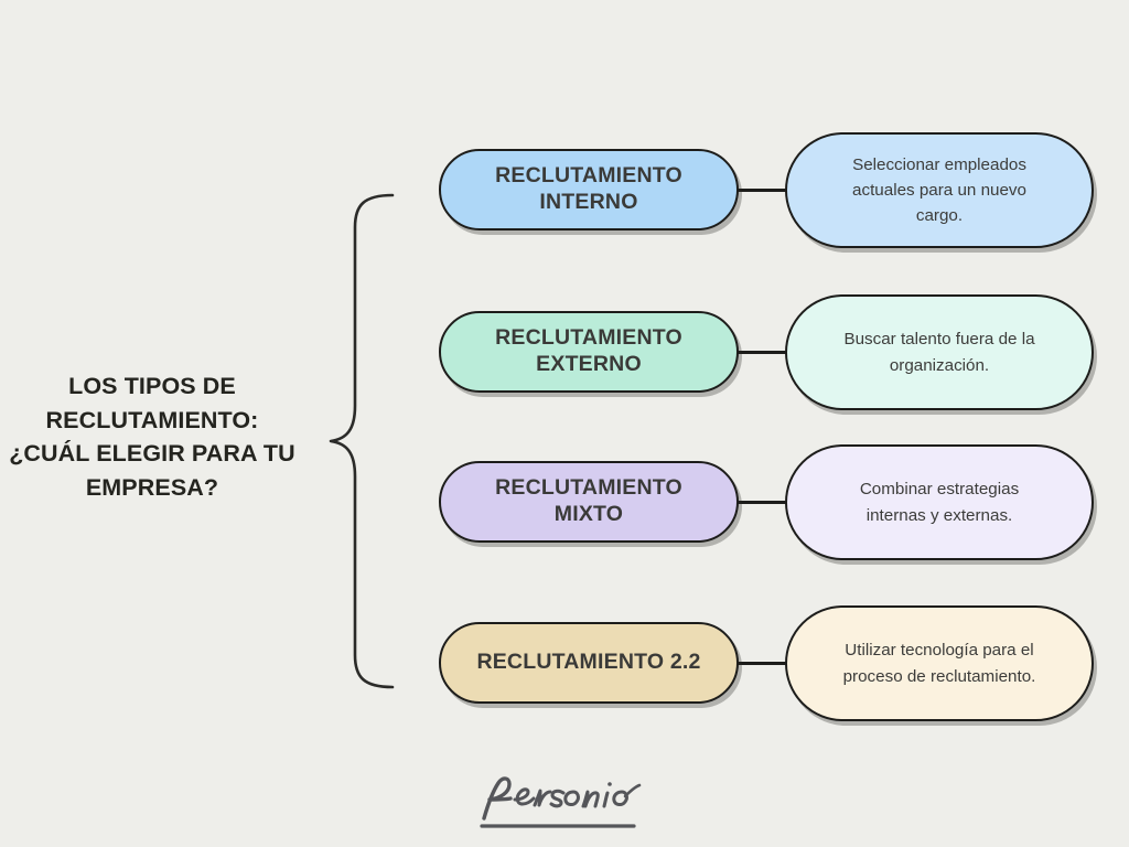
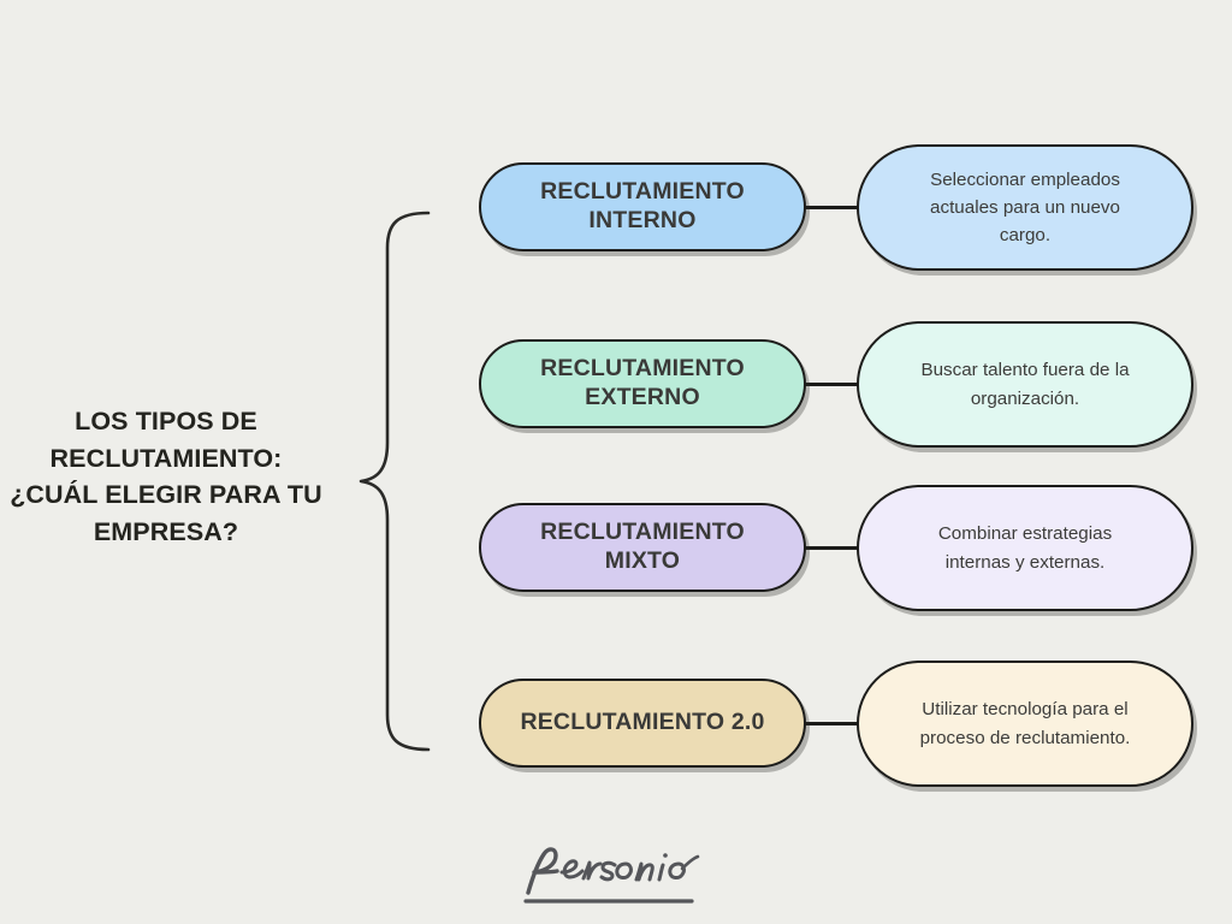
  LOS TIPOS DE
  RECLUTAMIENTO:
  ¿CUÁL ELEGIR PARA TU
  EMPRESA?
  RECLUTAMIENTO
  INTERNO
  Seleccionar empleados
  actuales para un nuevo
  cargo.
  RECLUTAMIENTO
  EXTERNO
  Buscar talento fuera de la
  organización.
  RECLUTAMIENTO
  MIXTO
  Combinar estrategias
  internas y externas.
- RECLUTAMIENTO 2.2
+ RECLUTAMIENTO 2.0
  Utilizar tecnología para el
  proceso de reclutamiento.
